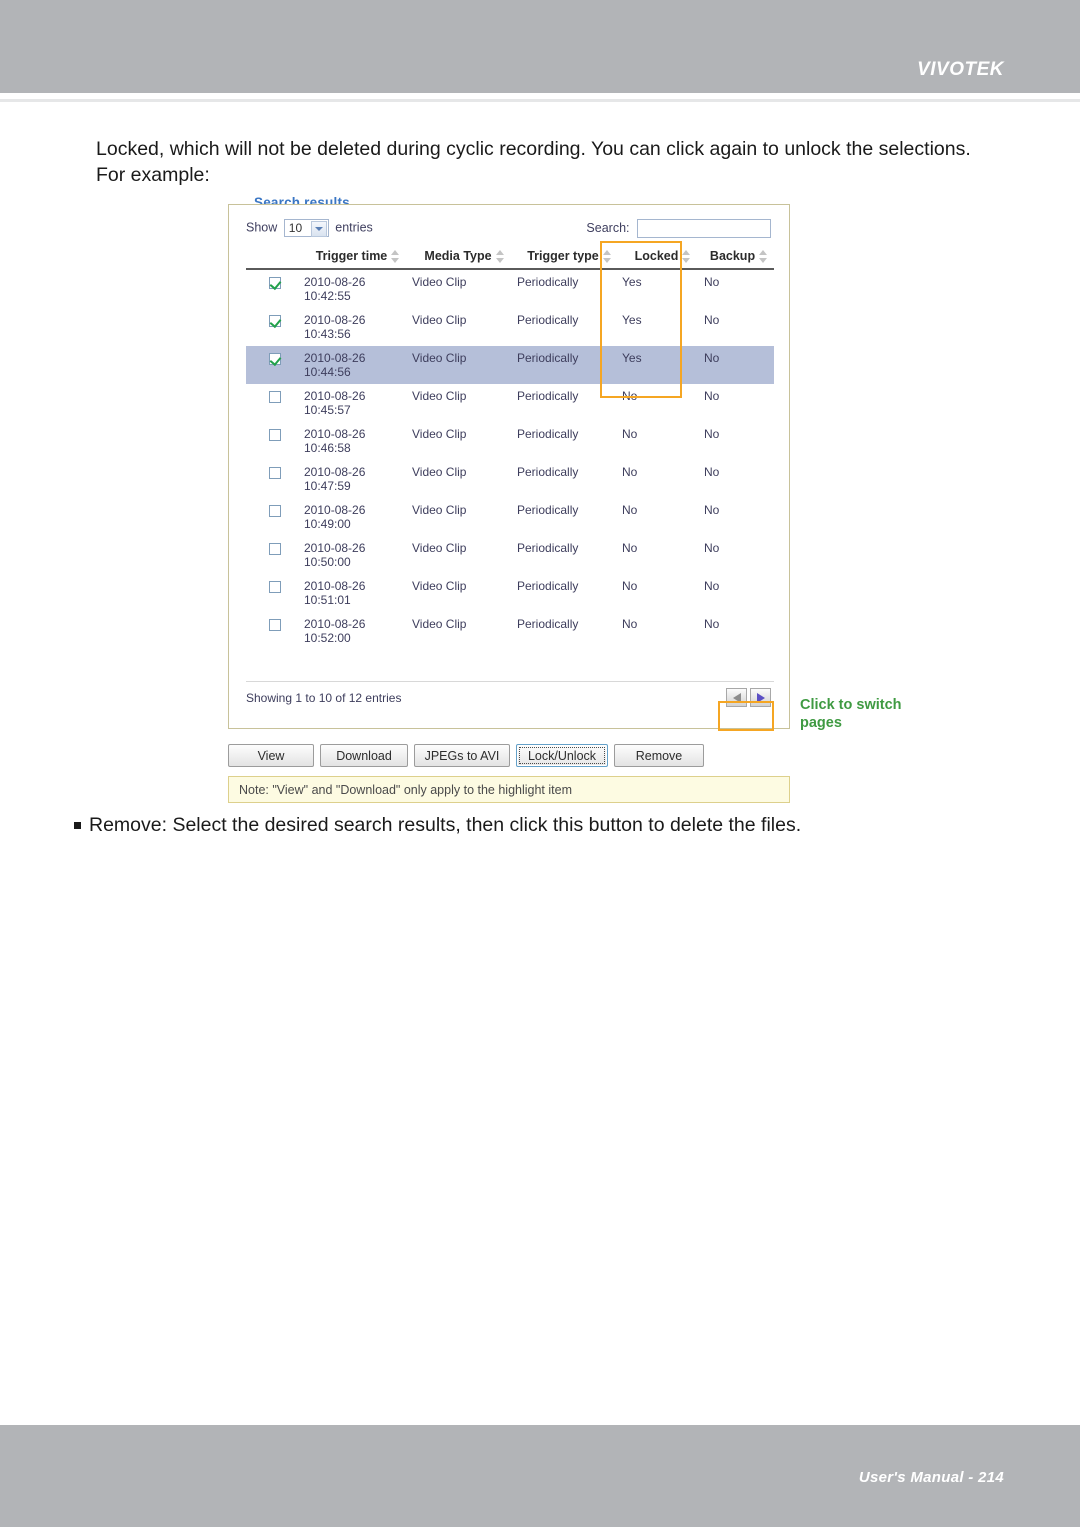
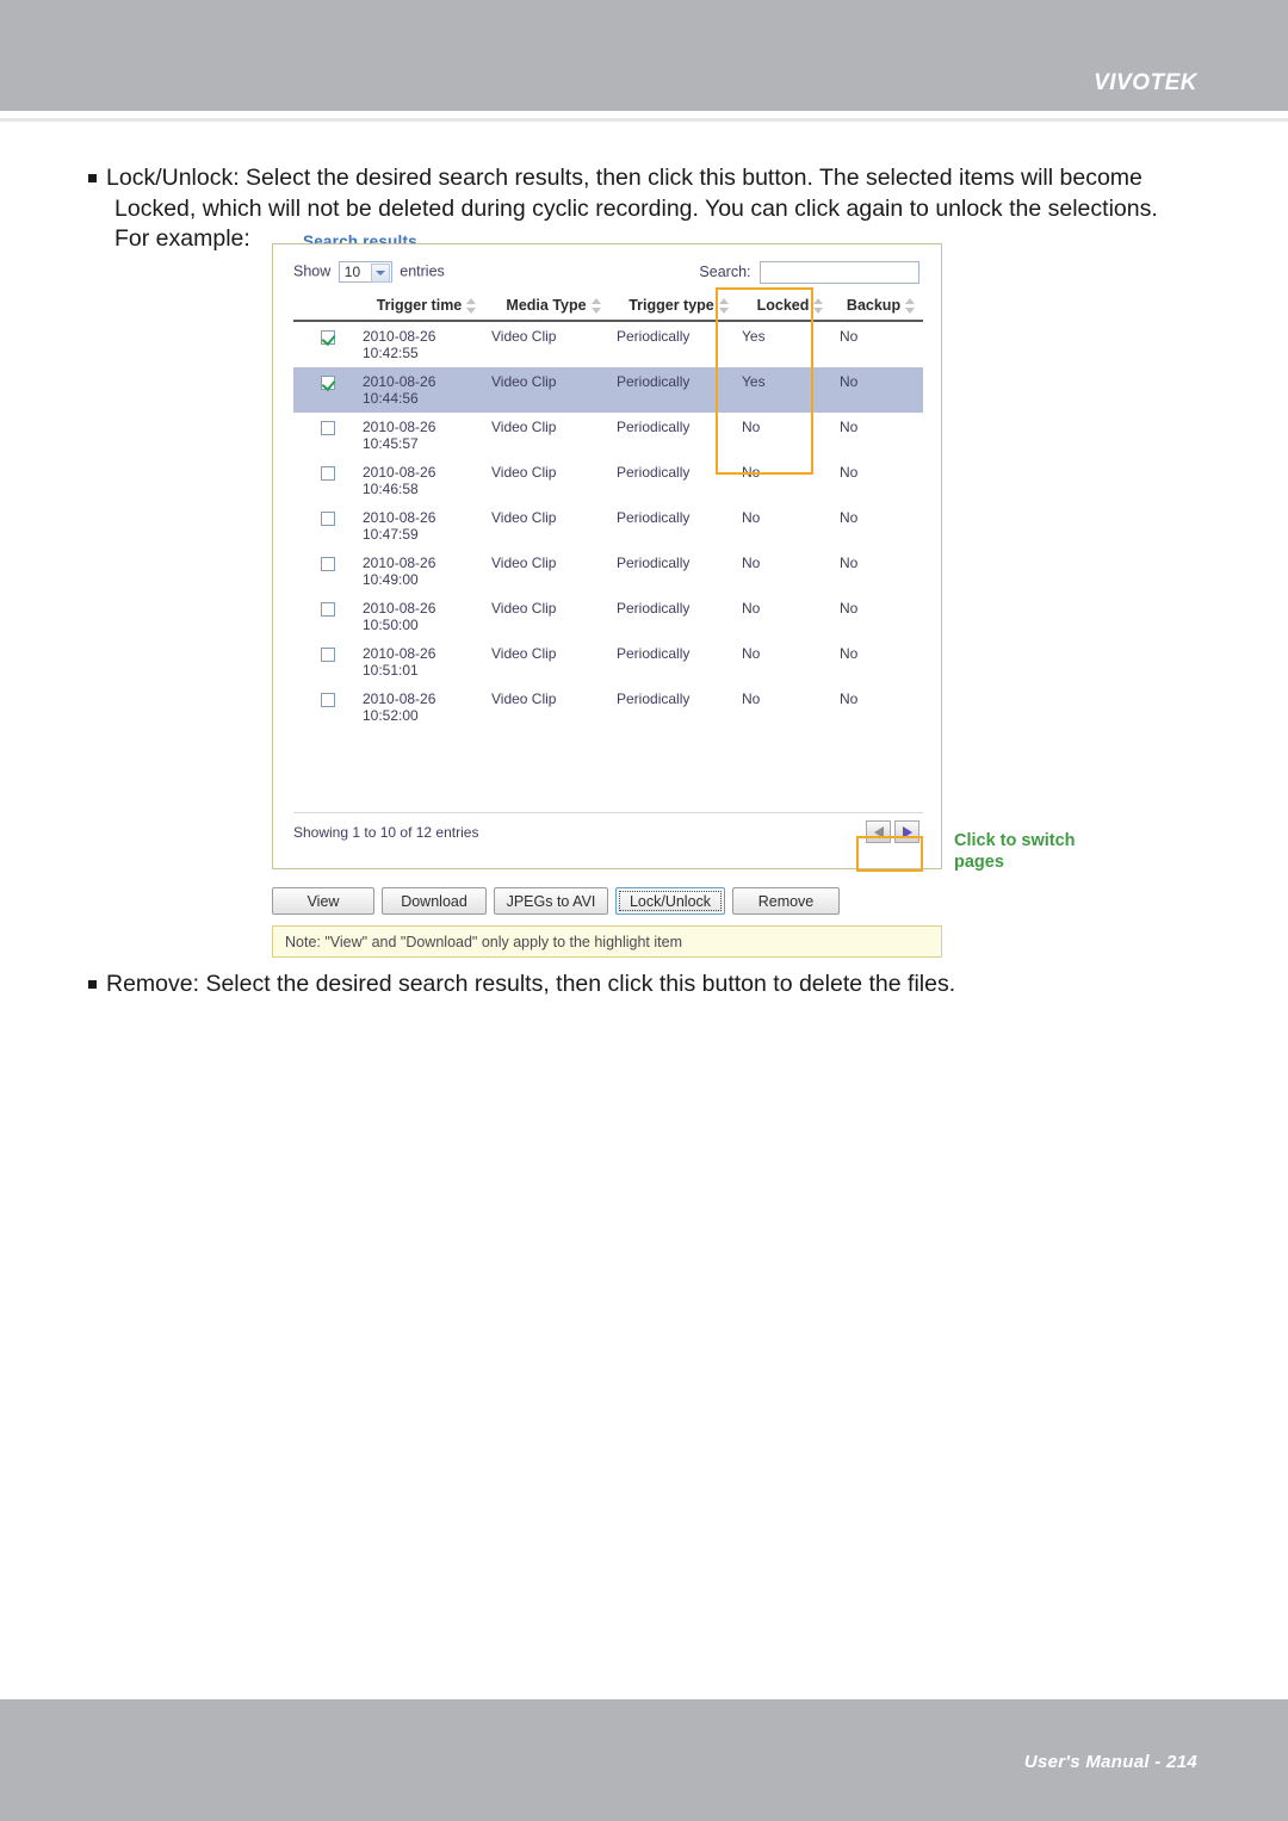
  VIVOTEK
+ Lock/Unlock: Select the desired search results, then click this button. The selected items will become
  Locked, which will not be deleted during cyclic recording. You can click again to unlock the selections.
  For example:
  Search results
  Show
  10
  entries
  Search:
  	Trigger time	Media Type	Trigger type	Locked	Backup
  	2010-08-2610:42:55	Video Clip	Periodically	Yes	No
- 	2010-08-2610:43:56	Video Clip	Periodically	Yes	No
  	2010-08-2610:44:56	Video Clip	Periodically	Yes	No
  	2010-08-2610:45:57	Video Clip	Periodically	No	No
  	2010-08-2610:46:58	Video Clip	Periodically	No	No
  	2010-08-2610:47:59	Video Clip	Periodically	No	No
  	2010-08-2610:49:00	Video Clip	Periodically	No	No
  	2010-08-2610:50:00	Video Clip	Periodically	No	No
  	2010-08-2610:51:01	Video Clip	Periodically	No	No
  	2010-08-2610:52:00	Video Clip	Periodically	No	No
  Showing 1 to 10 of 12 entries
  Click to switch
  pages
  View
  Download
  JPEGs to AVI
  Lock/Unlock
  Remove
  Note: "View" and "Download" only apply to the highlight item
  Remove: Select the desired search results, then click this button to delete the files.
  User's Manual - 214
